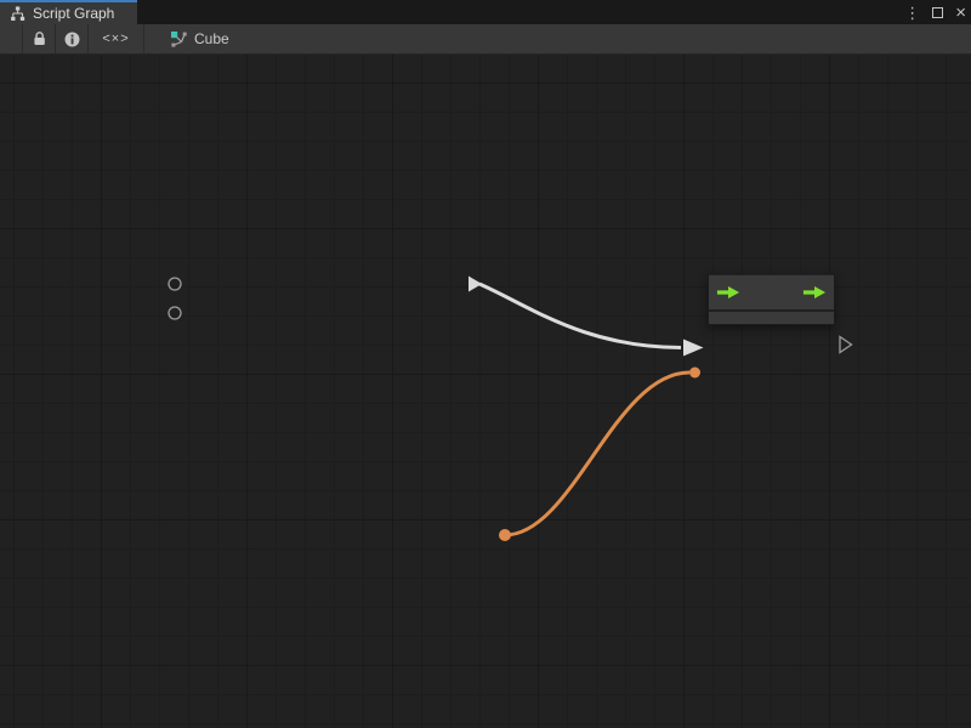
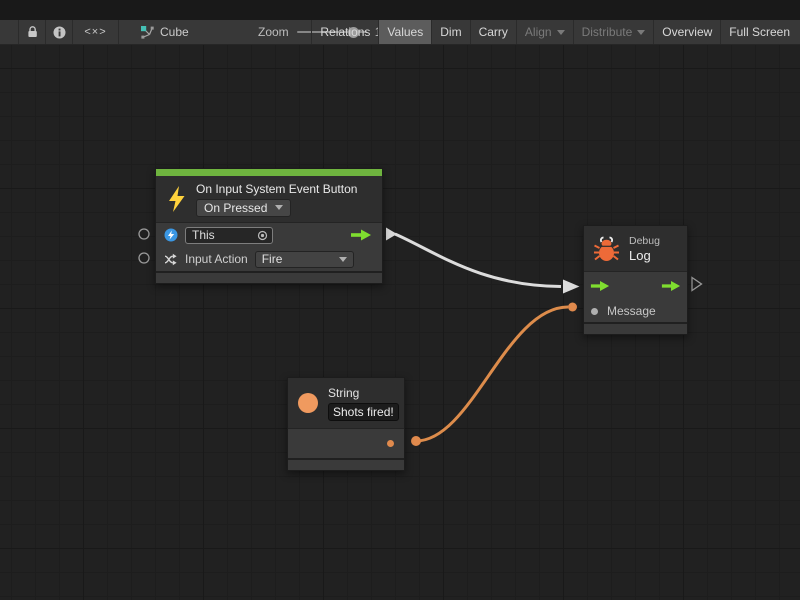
- Script Graph
- ⋮
- ×
  <×>
  Cube
+ Zoom
+ Relations
+ Values
+ Dim
+ Carry
+ Align
+ Distribute
+ Overview
+ Full Screen
+ On Input System Event Button
+ On Pressed
+ This
+ Input Action
+ Fire
+ Debug
+ Log
+ Message
+ String
+ Shots fired!
